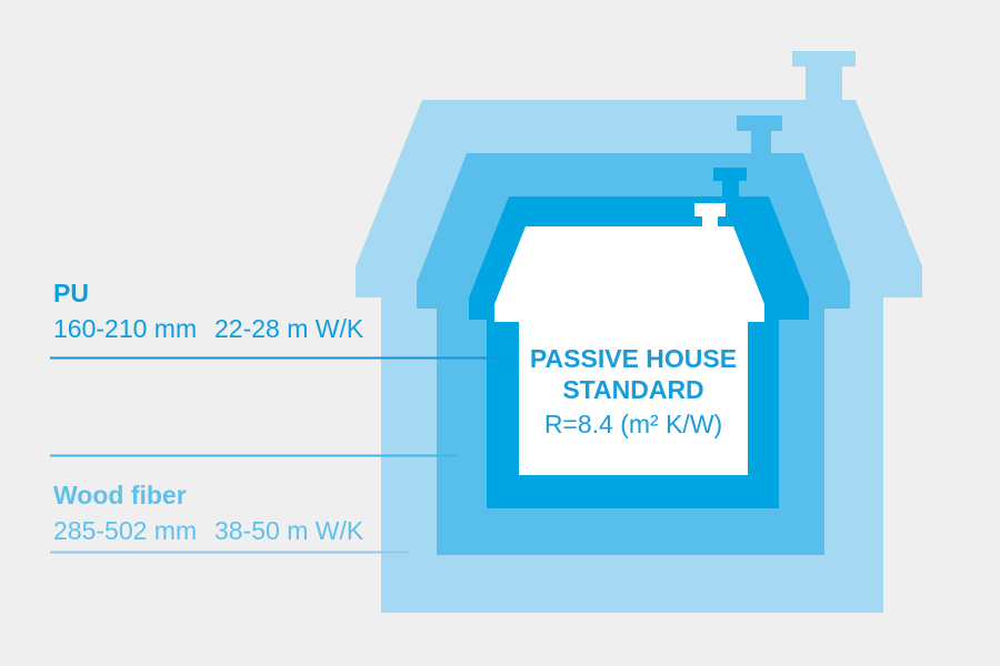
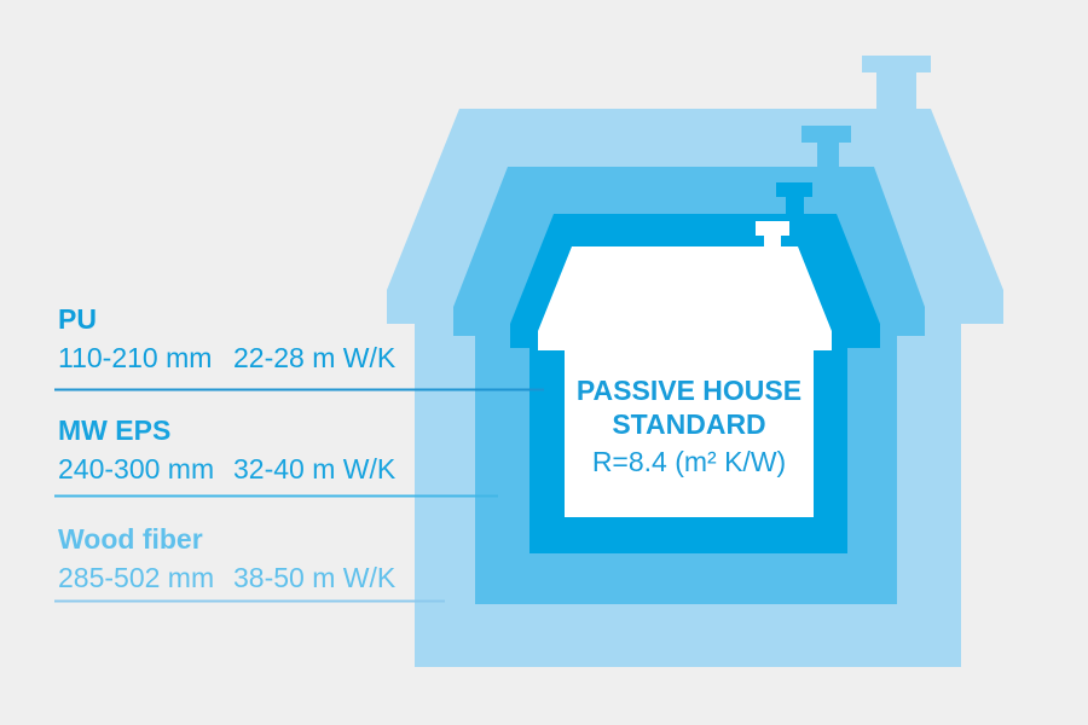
  PU
- 160-210 mm 22-28 m W/K
+ 110-210 mm 22-28 m W/K
+ MW EPS
+ 240-300 mm 32-40 m W/K
  Wood fiber
  285-502 mm 38-50 m W/K
  PASSIVE HOUSE
  STANDARD
  R=8.4 (m² K/W)
